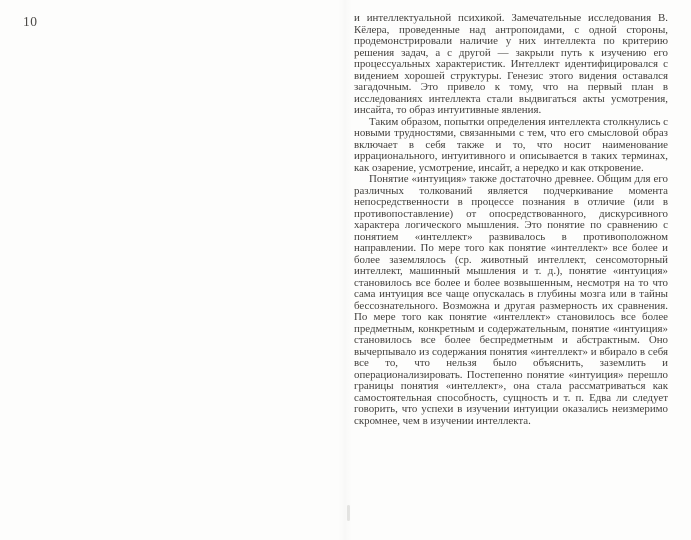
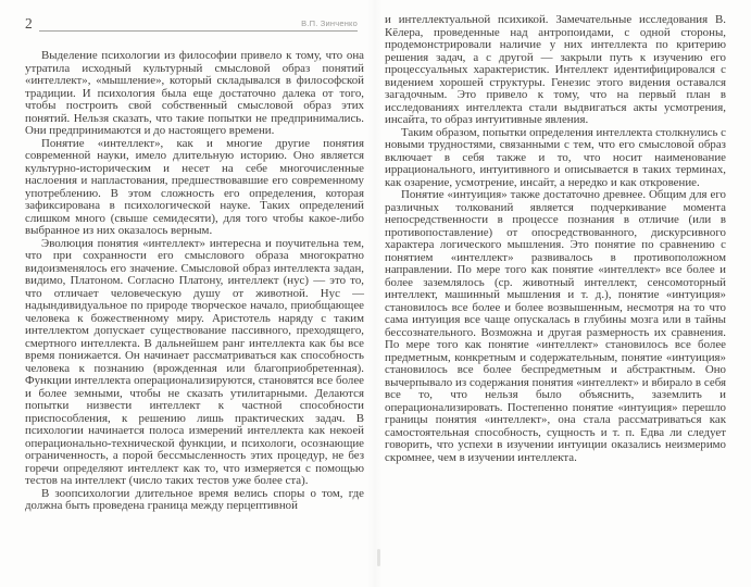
- 10
+ 2
+ В.П. Зинченко
+ Выделение психологии из философии привело к тому, что она утратила исходный культурный смысловой образ понятий «интеллект», «мышление», который складывался в философской традиции. И психология была еще достаточно далека от того, чтобы построить свой собственный смысловой образ этих понятий. Нельзя сказать, что такие попытки не предпринимались. Они предпринимаются и до настоящего времени.
+ Понятие «интеллект», как и многие другие понятия современной науки, имело длительную историю. Оно является культурно-историческим и несет на себе многочисленные наслоения и напластования, предшествовавшие его современному употреблению. В этом сложность его определения, которая зафиксирована в психологической науке. Таких определений слишком много (свыше семидесяти), для того чтобы какое-либо выбранное из них оказалось верным.
+ Эволюция понятия «интеллект» интересна и поучительна тем, что при сохранности его смыслового образа многократно видоизменялось его значение. Смысловой образ интеллекта задан, видимо, Платоном. Согласно Платону, интеллект (нус) — это то, что отличает человеческую душу от животной. Нус — надындивидуальное по природе творческое начало, приобщающее человека к божественному миру. Аристотель наряду с таким интеллектом допускает существование пассивного, преходящего, смертного интеллекта. В дальнейшем ранг интеллекта как бы все время понижается. Он начинает рассматриваться как способность человека к познанию (врожденная или благоприобретенная). Функции интеллекта операционализируются, становятся все более и более земными, чтобы не сказать утилитарными. Делаются попытки низвести интеллект к частной способности приспособления, к решению лишь практических задач. В психологии начинается полоса измерений интеллекта как некоей операционально-технической функции, и психологи, осознающие ограниченность, а порой бессмысленность этих процедур, не без горечи определяют интеллект как то, что измеряется с помощью тестов на интеллект (число таких тестов уже более ста).
+ В зоопсихологии длительное время велись споры о том, где должна быть проведена граница между перцептивной
  и интеллектуальной психикой. Замечательные исследования В. Кёлера, проведенные над антропоидами, с одной стороны, продемонстрировали наличие у них интеллекта по критерию решения задач, а с другой — закрыли путь к изучению его процессуальных характеристик. Интеллект идентифицировался с видением хорошей структуры. Генезис этого видения оставался загадочным. Это привело к тому, что на первый план в исследованиях интеллекта стали выдвигаться акты усмотрения, инсайта, то образ интуитивные явления.
  Таким образом, попытки определения интеллекта столкнулись с новыми трудностями, связанными с тем, что его смысловой образ включает в себя также и то, что носит наименование иррационального, интуитивного и описывается в таких терминах, как озарение, усмотрение, инсайт, а нередко и как откровение.
  Понятие «интуиция» также достаточно древнее. Общим для его различных толкований является подчеркивание момента непосредственности в процессе познания в отличие (или в противопоставление) от опосредствованного, дискурсивного характера логического мышления. Это понятие по сравнению с понятием «интеллект» развивалось в противоположном направлении. По мере того как понятие «интеллект» все более и более заземлялось (ср. животный интеллект, сенсомоторный интеллект, машинный мышления и т. д.), понятие «интуиция» становилось все более и более возвышенным, несмотря на то что сама интуиция все чаще опускалась в глубины мозга или в тайны бессознательного. Возможна и другая размерность их сравнения. По мере того как понятие «интеллект» становилось все более предметным, конкретным и содержательным, понятие «интуиция» становилось все более беспредметным и абстрактным. Оно вычерпывало из содержания понятия «интеллект» и вбирало в себя все то, что нельзя было объяснить, заземлить и операционализировать. Постепенно понятие «интуиция» перешло границы понятия «интеллект», она стала рассматриваться как самостоятельная способность, сущность и т. п. Едва ли следует говорить, что успехи в изучении интуиции оказались неизмеримо скромнее, чем в изучении интеллекта.
